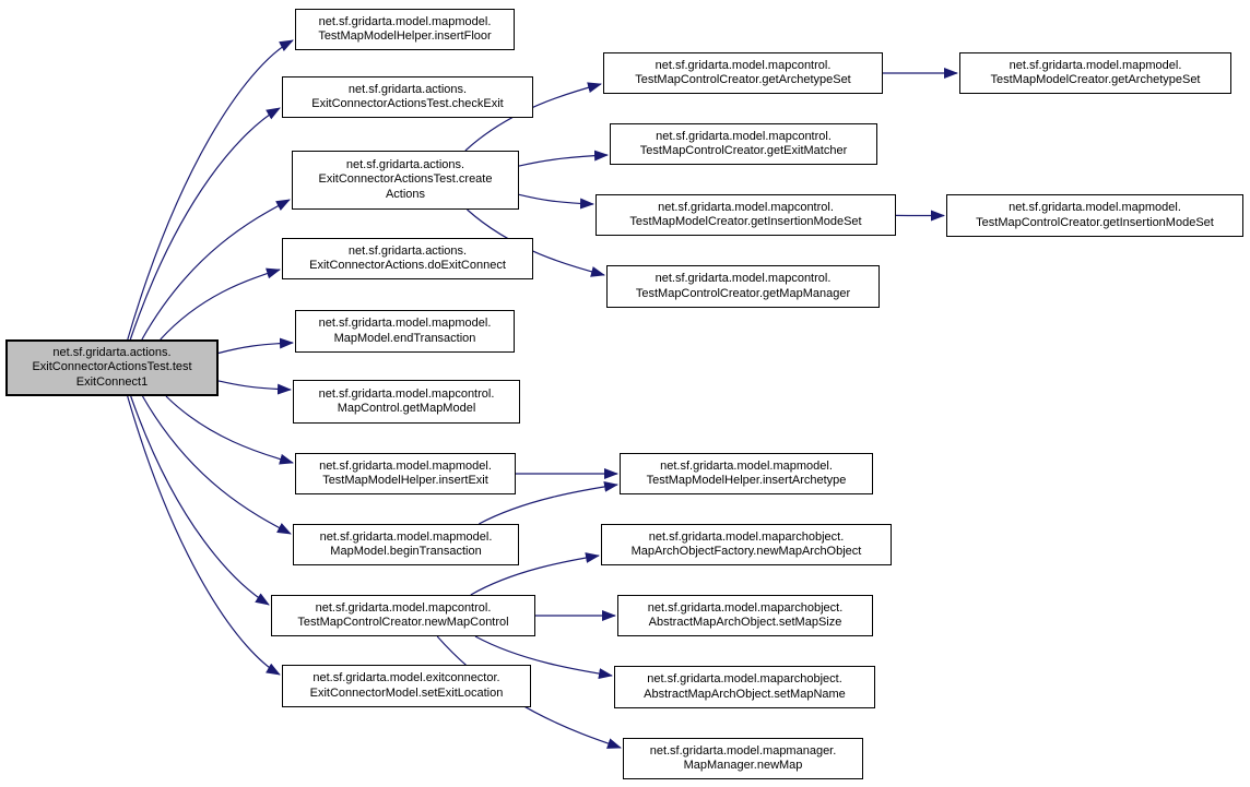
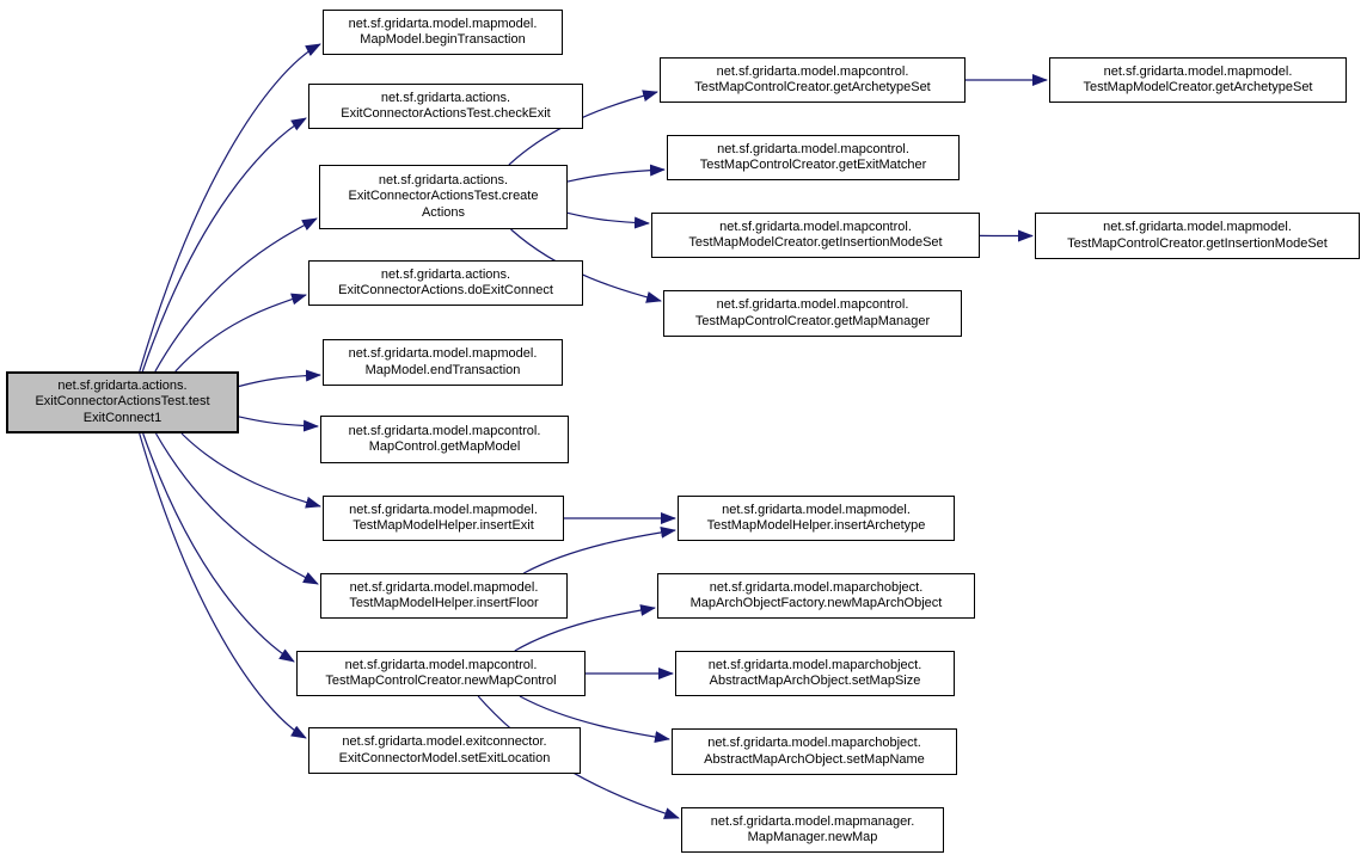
  net.sf.gridarta.actions.
  ExitConnectorActionsTest.test
  ExitConnect1
  net.sf.gridarta.model.mapmodel.
- TestMapModelHelper.insertFloor
+ MapModel.beginTransaction
  net.sf.gridarta.actions.
  ExitConnectorActionsTest.checkExit
  net.sf.gridarta.actions.
  ExitConnectorActionsTest.create
  Actions
  net.sf.gridarta.actions.
  ExitConnectorActions.doExitConnect
  net.sf.gridarta.model.mapmodel.
  MapModel.endTransaction
  net.sf.gridarta.model.mapcontrol.
  MapControl.getMapModel
  net.sf.gridarta.model.mapmodel.
  TestMapModelHelper.insertExit
  net.sf.gridarta.model.mapmodel.
- MapModel.beginTransaction
+ TestMapModelHelper.insertFloor
  net.sf.gridarta.model.mapcontrol.
  TestMapControlCreator.newMapControl
  net.sf.gridarta.model.exitconnector.
  ExitConnectorModel.setExitLocation
  net.sf.gridarta.model.mapcontrol.
  TestMapControlCreator.getArchetypeSet
  net.sf.gridarta.model.mapcontrol.
  TestMapControlCreator.getExitMatcher
  net.sf.gridarta.model.mapcontrol.
  TestMapModelCreator.getInsertionModeSet
  net.sf.gridarta.model.mapcontrol.
  TestMapControlCreator.getMapManager
  net.sf.gridarta.model.mapmodel.
  TestMapModelHelper.insertArchetype
  net.sf.gridarta.model.maparchobject.
  MapArchObjectFactory.newMapArchObject
  net.sf.gridarta.model.maparchobject.
  AbstractMapArchObject.setMapSize
  net.sf.gridarta.model.maparchobject.
  AbstractMapArchObject.setMapName
  net.sf.gridarta.model.mapmanager.
  MapManager.newMap
  net.sf.gridarta.model.mapmodel.
  TestMapModelCreator.getArchetypeSet
  net.sf.gridarta.model.mapmodel.
  TestMapControlCreator.getInsertionModeSet
